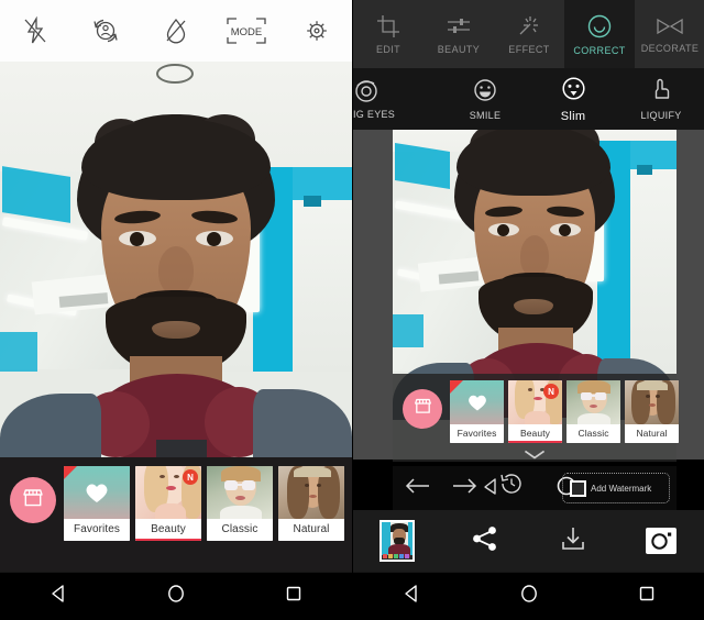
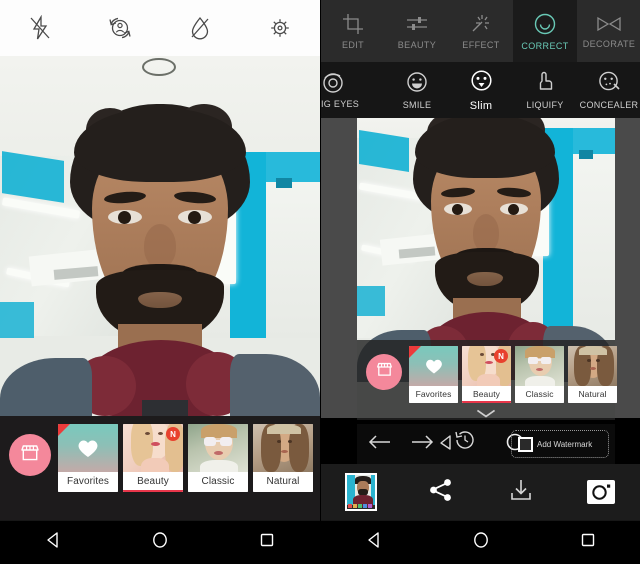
- MODE
  Favorites
  N
  Beauty
  Classic
  Natural
  EDIT
  BEAUTY
  EFFECT
  CORRECT
  DECORATE
  IG EYES
  SMILE
  Slim
  LIQUIFY
+ CONCEALER
  Favorites
  N
  Beauty
  Classic
  Natural
  Add Watermark
